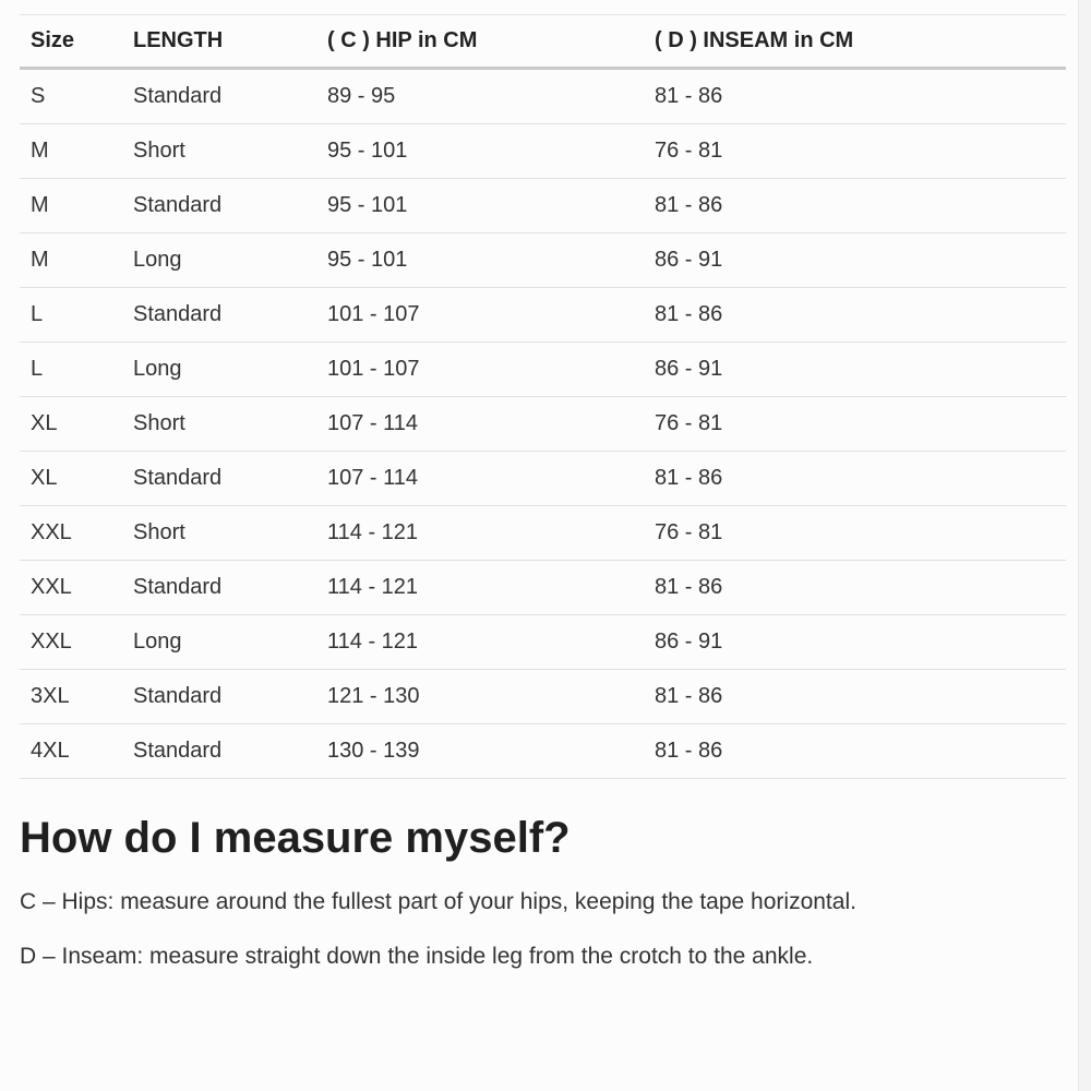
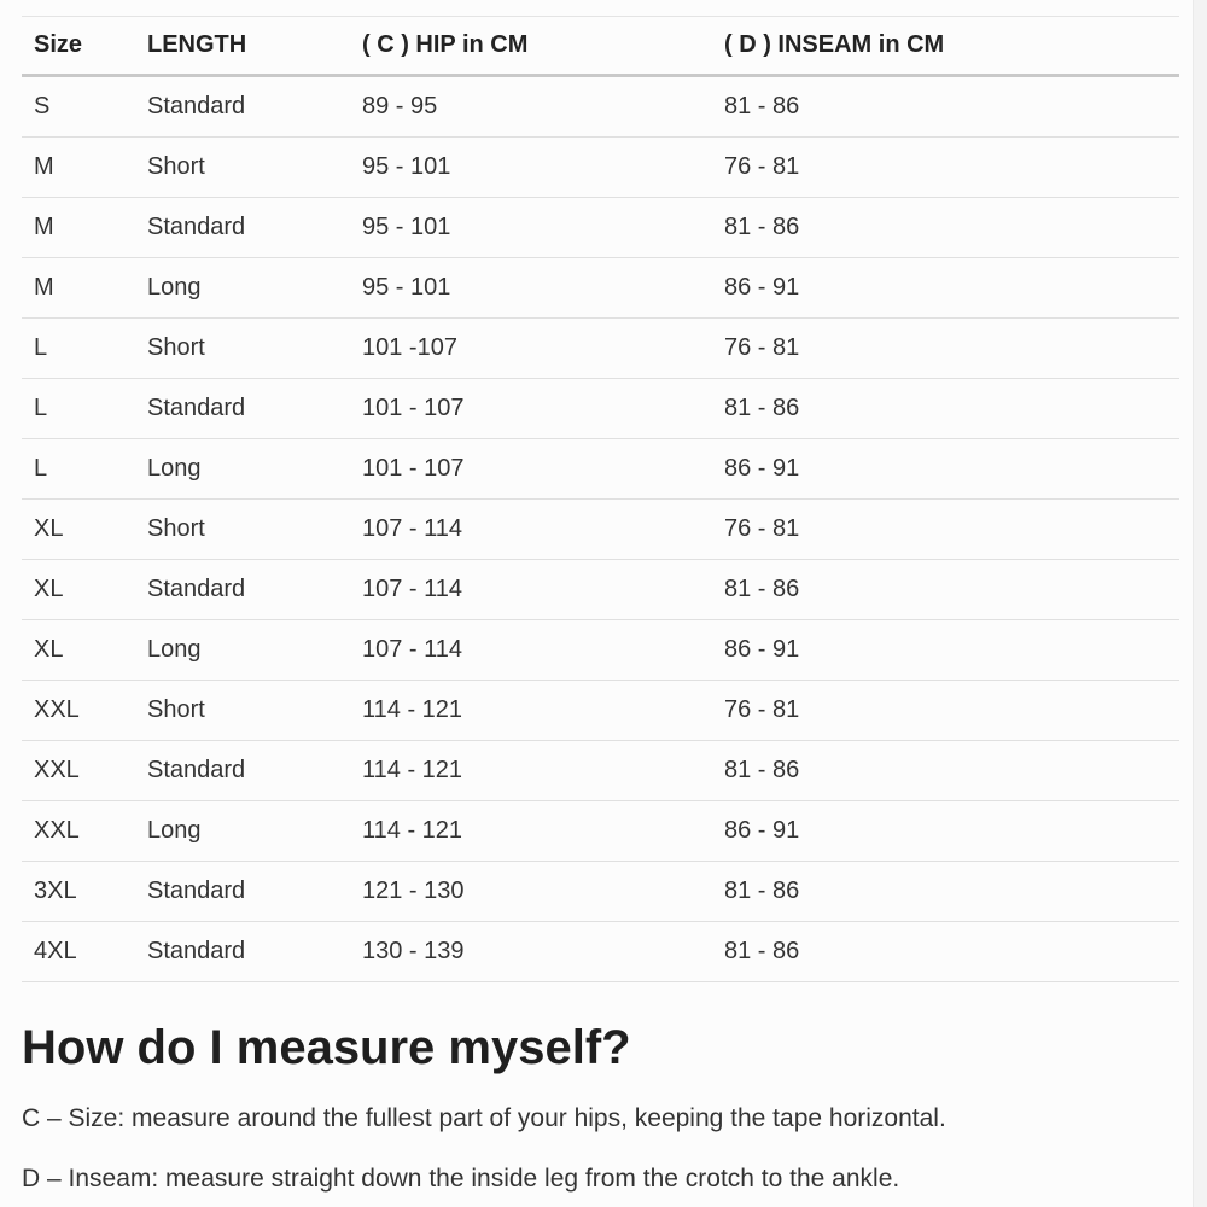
  Size	LENGTH	( C ) HIP in CM	( D ) INSEAM in CM
  S	Standard	89 - 95	81 - 86
  M	Short	95 - 101	76 - 81
  M	Standard	95 - 101	81 - 86
  M	Long	95 - 101	86 - 91
+ L	Short	101 -107	76 - 81
  L	Standard	101 - 107	81 - 86
  L	Long	101 - 107	86 - 91
  XL	Short	107 - 114	76 - 81
  XL	Standard	107 - 114	81 - 86
+ XL	Long	107 - 114	86 - 91
  XXL	Short	114 - 121	76 - 81
  XXL	Standard	114 - 121	81 - 86
  XXL	Long	114 - 121	86 - 91
  3XL	Standard	121 - 130	81 - 86
  4XL	Standard	130 - 139	81 - 86
  How do I measure myself?
- C – Hips: measure around the fullest part of your hips, keeping the tape horizontal.
+ C – Size: measure around the fullest part of your hips, keeping the tape horizontal.
  D – Inseam: measure straight down the inside leg from the crotch to the ankle.
